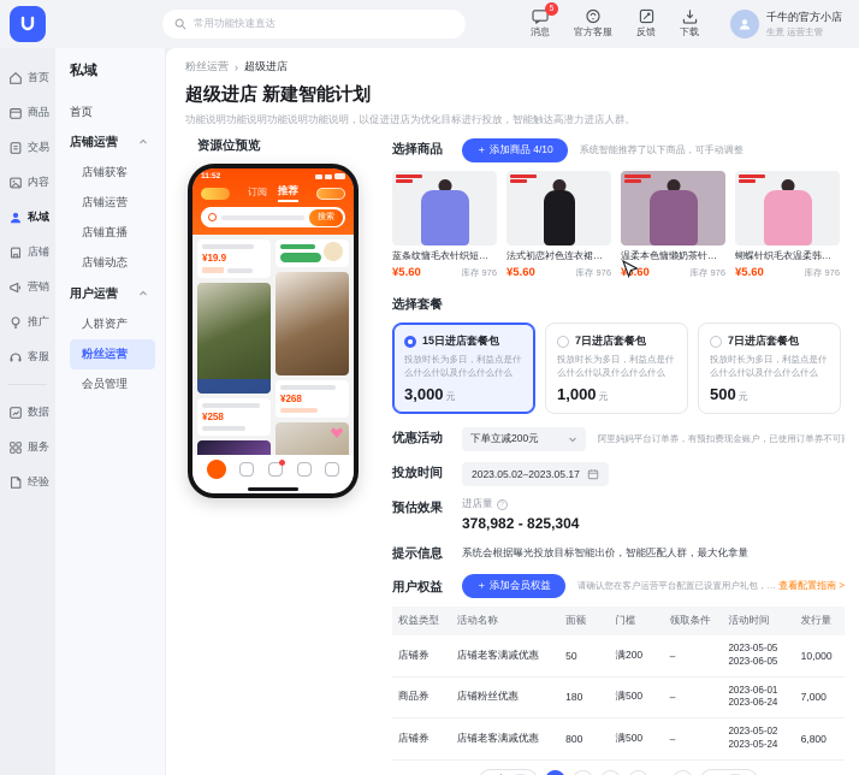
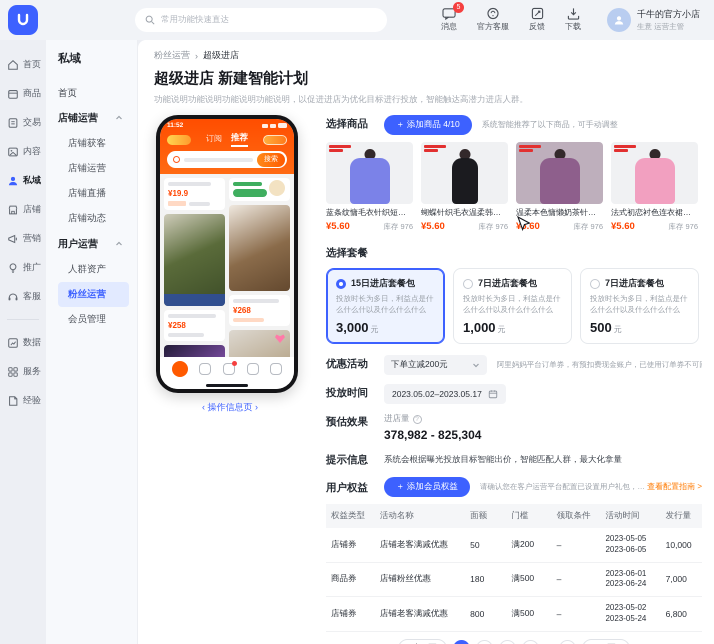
  常用功能快速直达
  消息
  官方客服
  反馈
  下载
  千牛的官方小店
  生意 运营主管
  首页
  商品
  交易
  内容
  私域
  店铺
  营销
  推广
  客服
  数据
  服务
  经验
  私域
  首页
  店铺运营
  店铺获客
  店铺运营
  店铺直播
  店铺动态
  用户运营
  人群资产
  粉丝运营
  会员管理
  粉丝运营
  ›
  超级进店
  超级进店 新建智能计划
  功能说明功能说明功能说明功能说明，以促进进店为优化目标进行投放，智能触达高潜力进店人群。
- 资源位预览
  订阅
  推荐
  ¥19.9
  ¥258
  ¥268
+ ‹ 操作信息页 ›
  选择商品
  ＋ 添加商品 4/10
  系统智能推荐了以下商品，可手动调整
  蓝条纹慵毛衣针织短袖…
  ¥5.60
  库存 976
- 法式初恋衬色连衣裙仙…
+ 蝴蝶针织毛衣温柔韩版…
  ¥5.60
  库存 976
  温柔本色慵懒奶茶针织…
  ¥.60
  库存 976
- 蝴蝶针织毛衣温柔韩版…
+ 法式初恋衬色连衣裙仙…
  ¥5.60
  库存 976
  选择套餐
  15日进店套餐包
  投放时长为多日，利益点是什么什么什以及什么什么什么
  3,000 元
  7日进店套餐包
  投放时长为多日，利益点是什么什么什以及什么什么什么
  1,000 元
  7日进店套餐包
  投放时长为多日，利益点是什么什么什以及什么什么什么
  500 元
  优惠活动
  下单立减200元
  阿里妈妈平台订单券，有预扣费现金账户，已使用订单券不可
  投放时间
  2023.05.02–2023.05.17
  预估效果
  进店量
  378,982 - 825,304
  提示信息
  系统会根据曝光投放目标智能出价，智能匹配人群，最大化拿量
  用户权益
  ＋ 添加会员权益
  查看配置指南 >
  权益类型	活动名称	面额	门槛	领取条件	活动时间	发行量
  店铺券	店铺老客满减优惠	50	满200	–	2023-05-052023-06-05	10,000
  商品券	店铺粉丝优惠	180	满500	–	2023-06-012023-06-24	7,000
  店铺券	店铺老客满减优惠	800	满500	–	2023-05-022023-05-24	6,800
